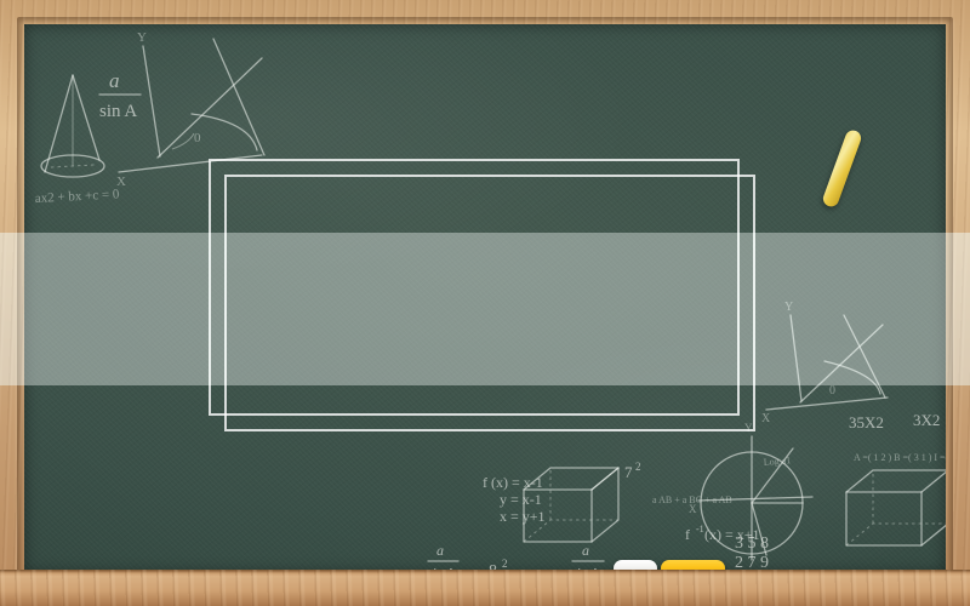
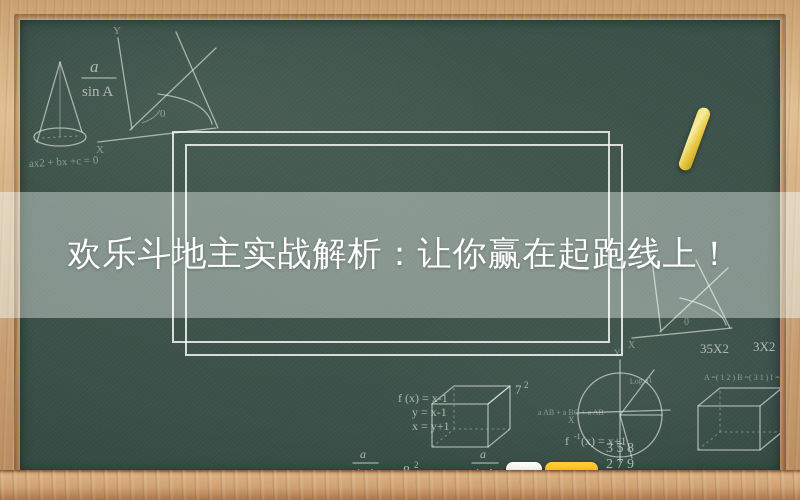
+ 欢乐斗地主实战解析：让你赢在起跑线上！
